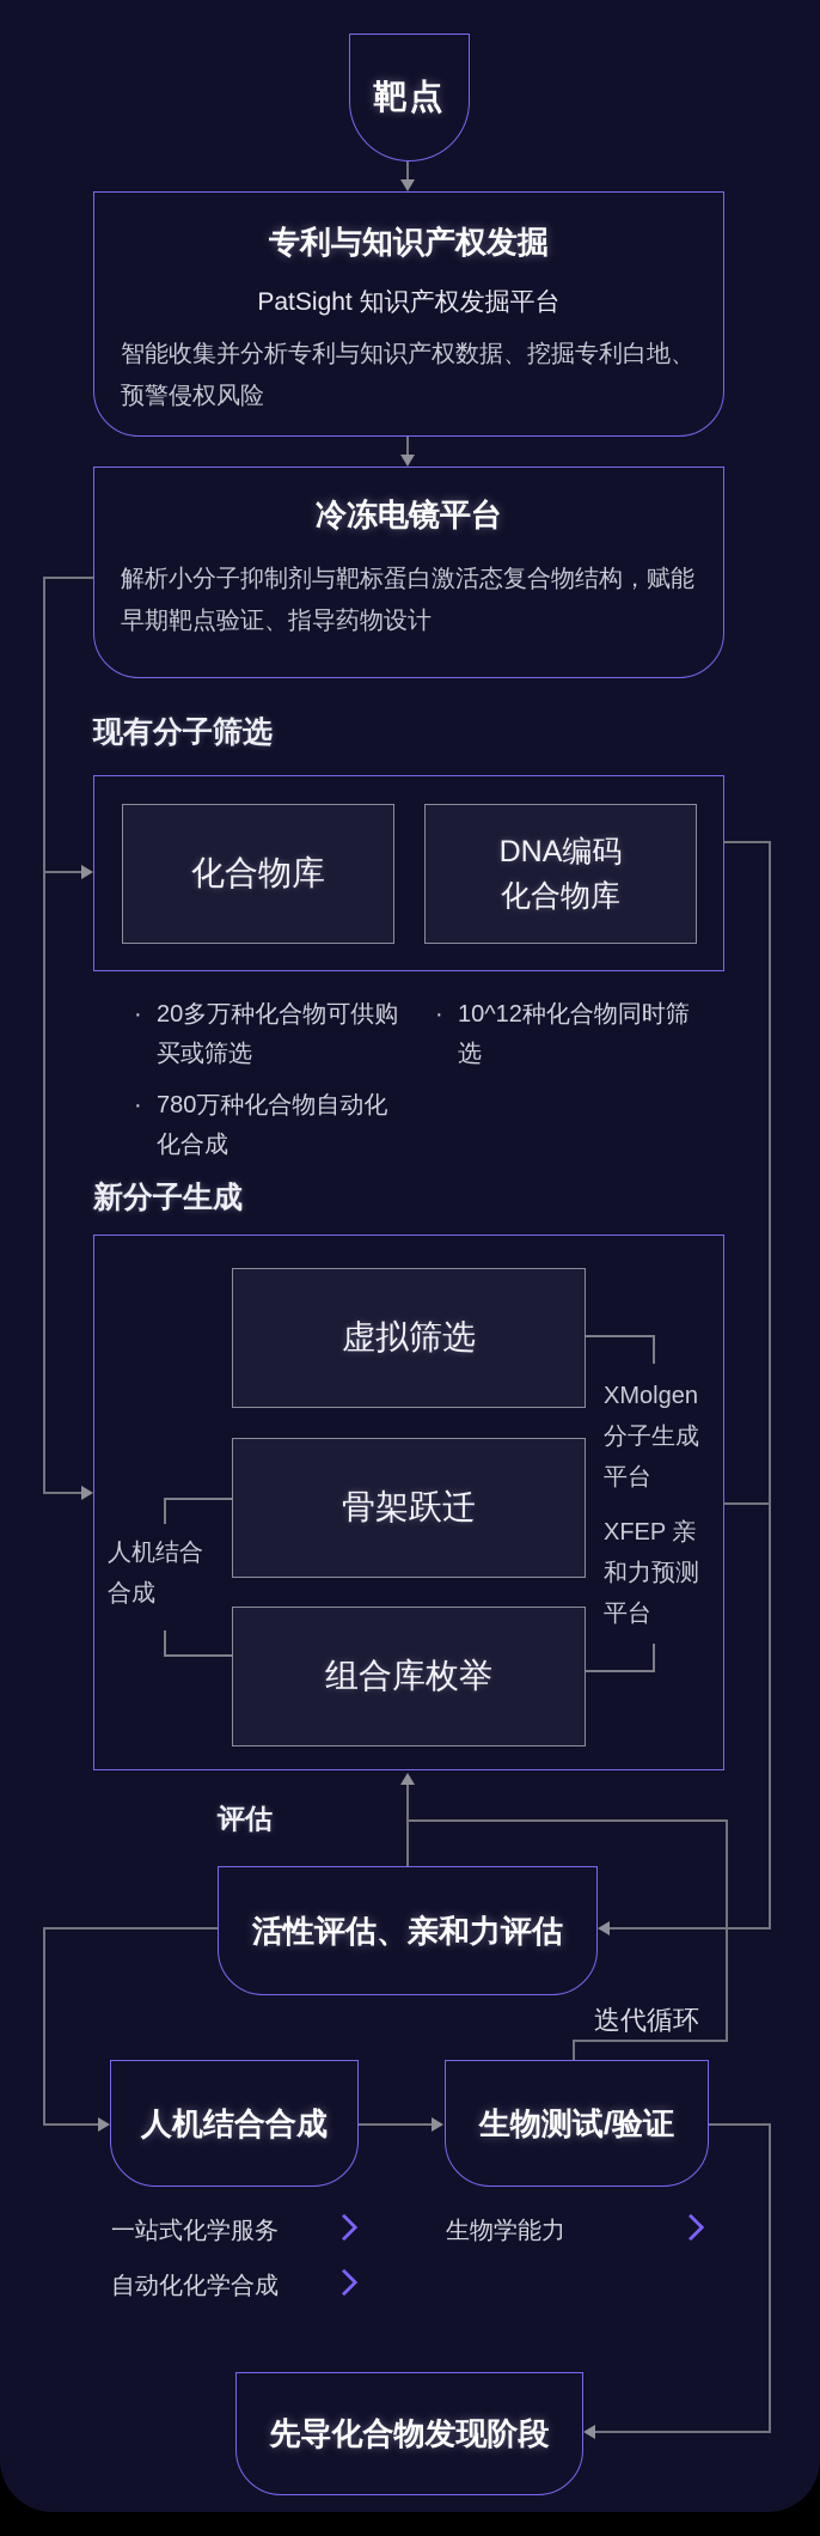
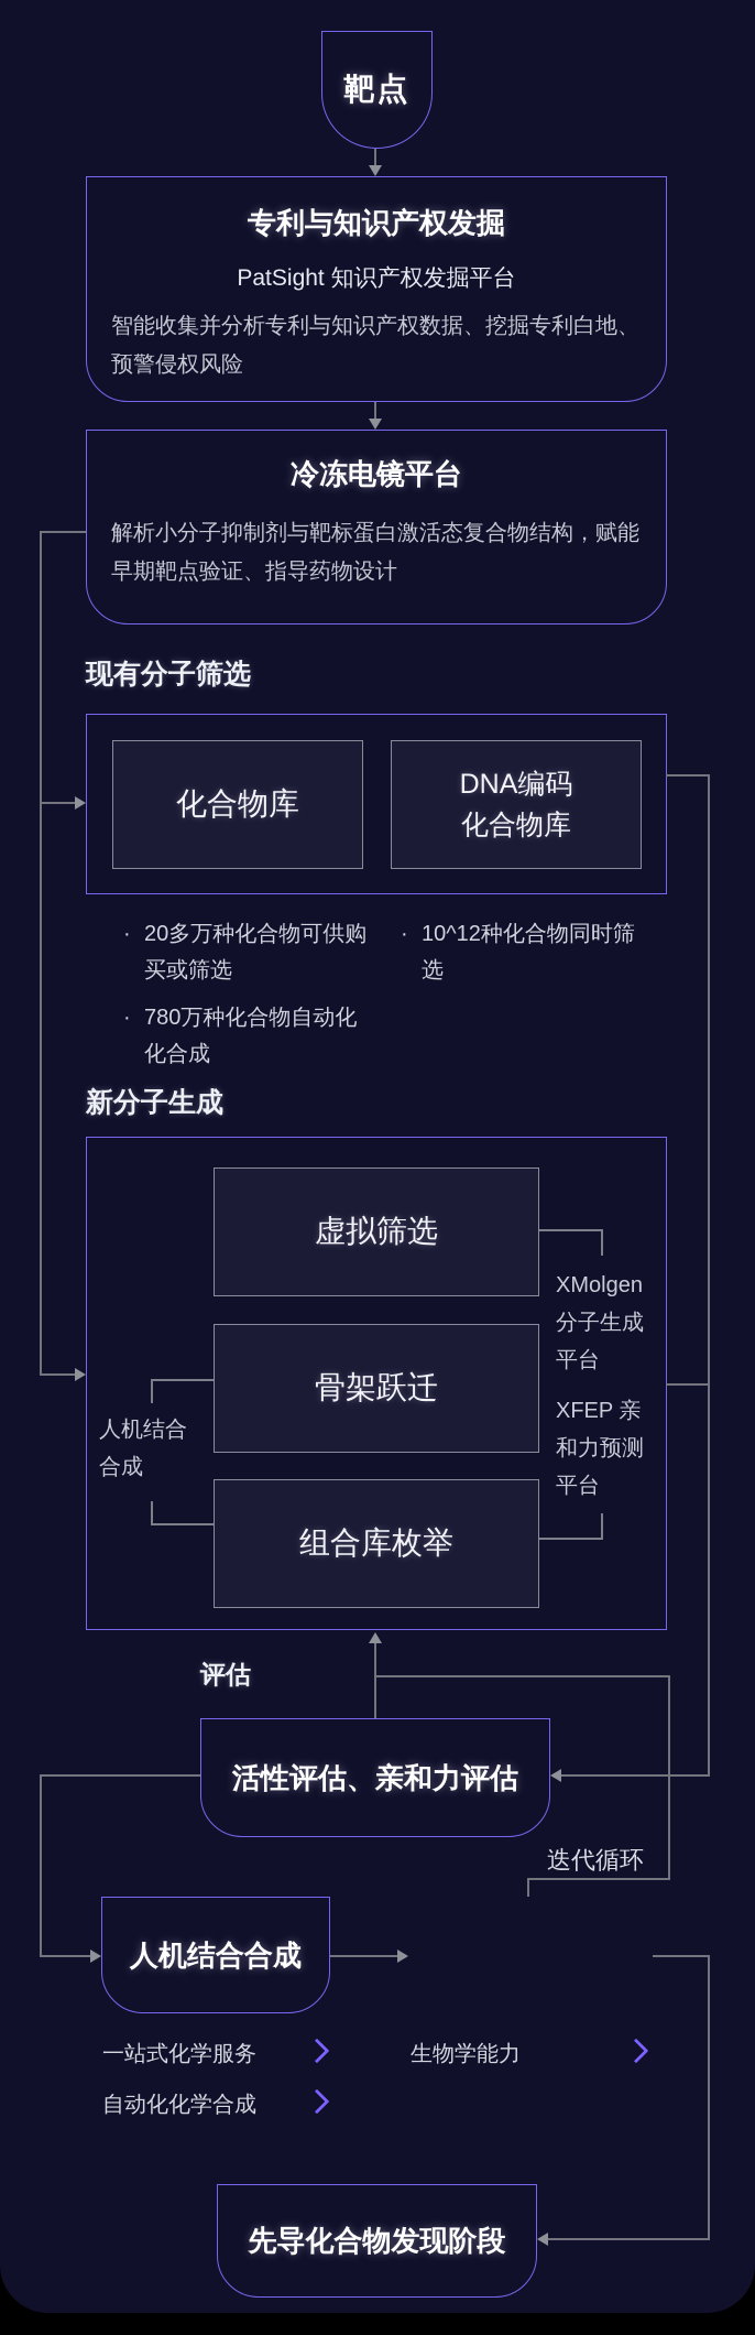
  靶点
  专利与知识产权发掘
  PatSight 知识产权发掘平台
  智能收集并分析专利与知识产权数据、挖掘专利白地、预警侵权风险
  冷冻电镜平台
  解析小分子抑制剂与靶标蛋白激活态复合物结构，赋能早期靶点验证、指导药物设计
  现有分子筛选
  化合物库
  DNA编码
  化合物库
  ·
  20多万种化合物可供购买或筛选
  ·
  780万种化合物自动化化合成
  ·
  10^12种化合物同时筛选
  新分子生成
  虚拟筛选
  骨架跃迁
  组合库枚举
  人机结合合成
  XMolgen 分子生成平台
  XFEP 亲和力预测平台
  迭代循环
  评估
  活性评估、亲和力评估
  人机结合合成
- 生物测试/验证
  一站式化学服务
  自动化化学合成
  生物学能力
  先导化合物发现阶段
